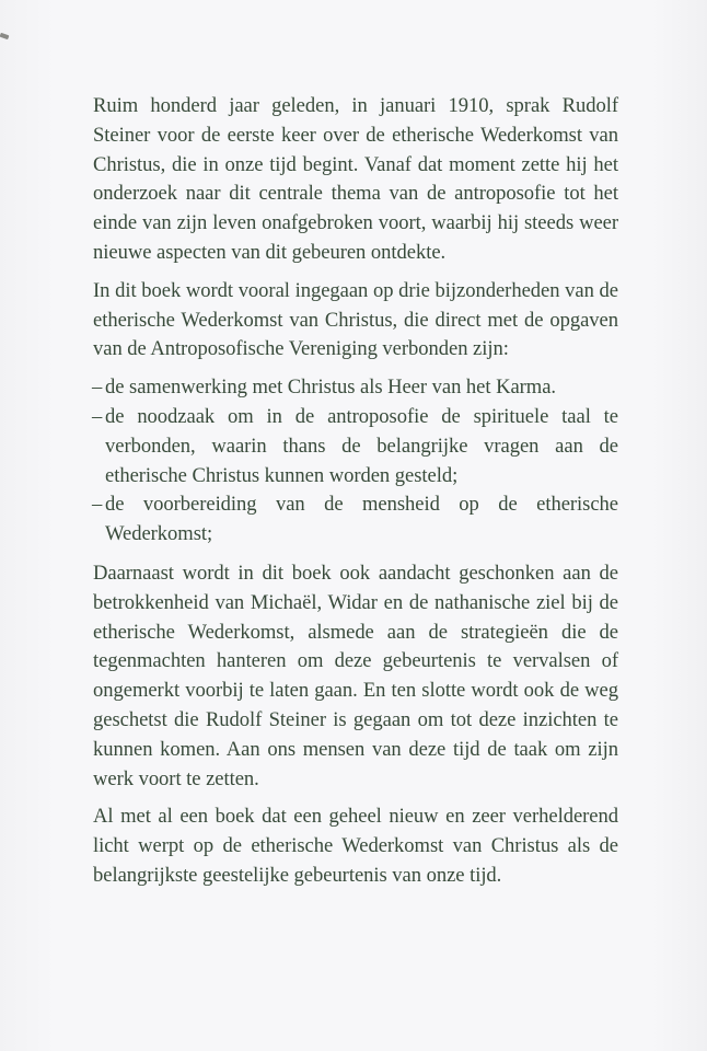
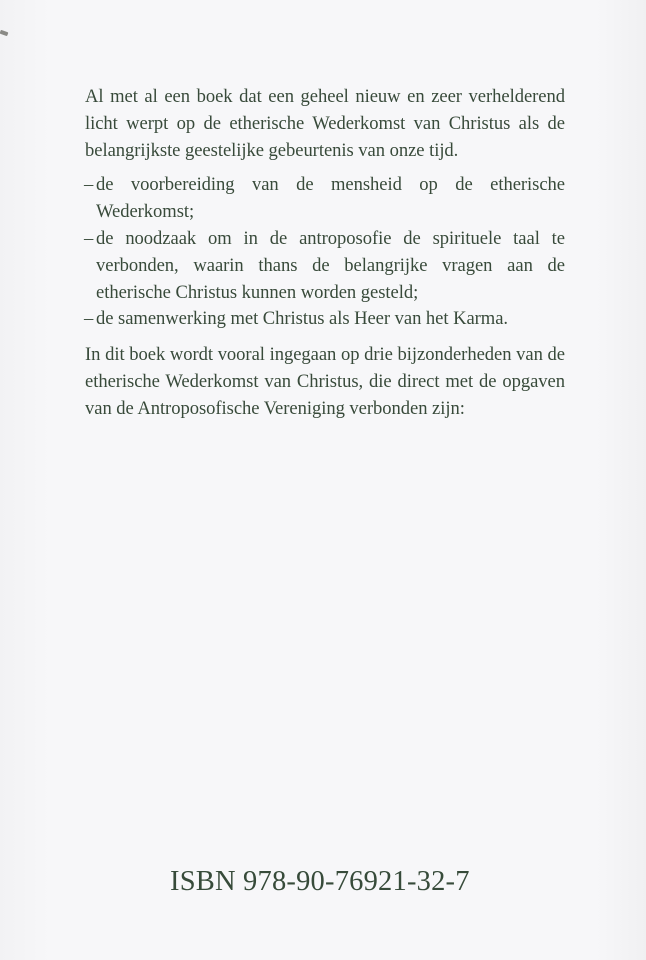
- Ruim honderd jaar geleden, in januari 1910, sprak Rudolf Steiner voor de eerste keer over de etherische Wederkomst van Christus, die in onze tijd begint. Vanaf dat moment zette hij het onderzoek naar dit centrale thema van de antroposofie tot het einde van zijn leven onafgebroken voort, waarbij hij steeds weer nieuwe aspecten van dit gebeuren ontdekte.
- In dit boek wordt vooral ingegaan op drie bijzonderheden van de etherische Wederkomst van Christus, die direct met de opgaven van de Antroposofische Vereniging verbonden zijn:
+ Al met al een boek dat een geheel nieuw en zeer verhelderend licht werpt op de etherische Wederkomst van Christus als de belangrijkste geestelijke gebeurtenis van onze tijd.
  –
- de samenwerking met Christus als Heer van het Karma.
+ de voorbereiding van de mensheid op de etherische Wederkomst;
  –
  de noodzaak om in de antroposofie de spirituele taal te verbonden, waarin thans de belangrijke vragen aan de etherische Christus kunnen worden gesteld;
  –
- de voorbereiding van de mensheid op de etherische Wederkomst;
+ de samenwerking met Christus als Heer van het Karma.
- Daarnaast wordt in dit boek ook aandacht geschonken aan de betrokkenheid van Michaël, Widar en de nathanische ziel bij de etherische Wederkomst, alsmede aan de strategieën die de tegenmachten hanteren om deze gebeurtenis te vervalsen of ongemerkt voorbij te laten gaan. En ten slotte wordt ook de weg geschetst die Rudolf Steiner is gegaan om tot deze inzichten te kunnen komen. Aan ons mensen van deze tijd de taak om zijn werk voort te zetten.
- Al met al een boek dat een geheel nieuw en zeer verhelderend licht werpt op de etherische Wederkomst van Christus als de belangrijkste geestelijke gebeurtenis van onze tijd.
+ In dit boek wordt vooral ingegaan op drie bijzonderheden van de etherische Wederkomst van Christus, die direct met de opgaven van de Antroposofische Vereniging verbonden zijn:
+ ISBN 978-90-76921-32-7
